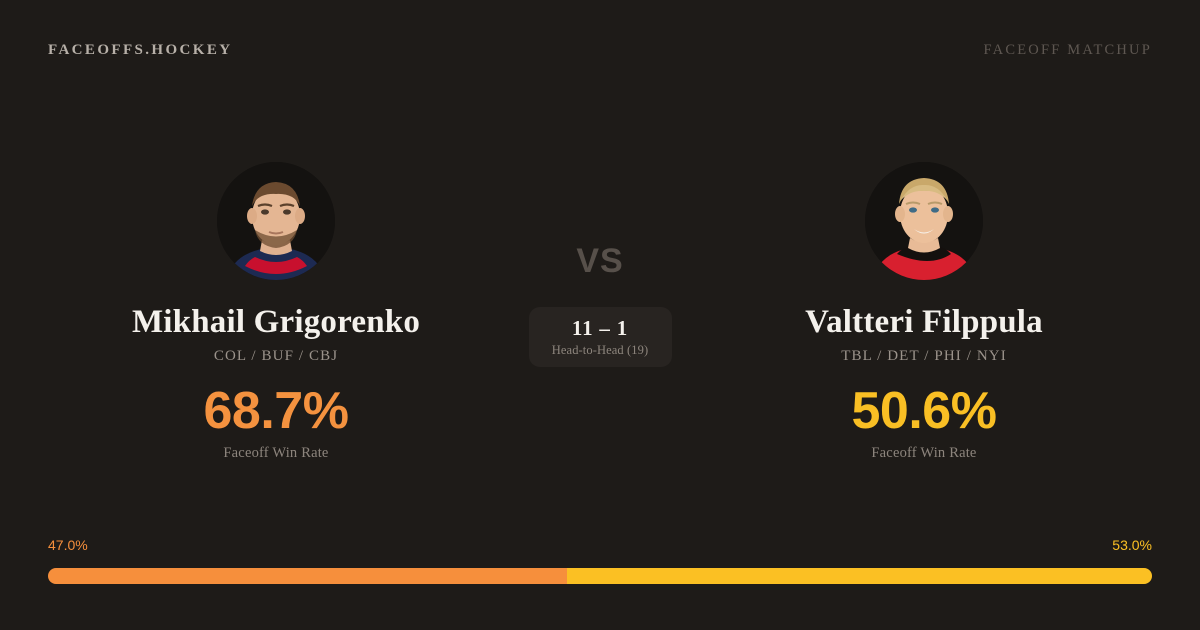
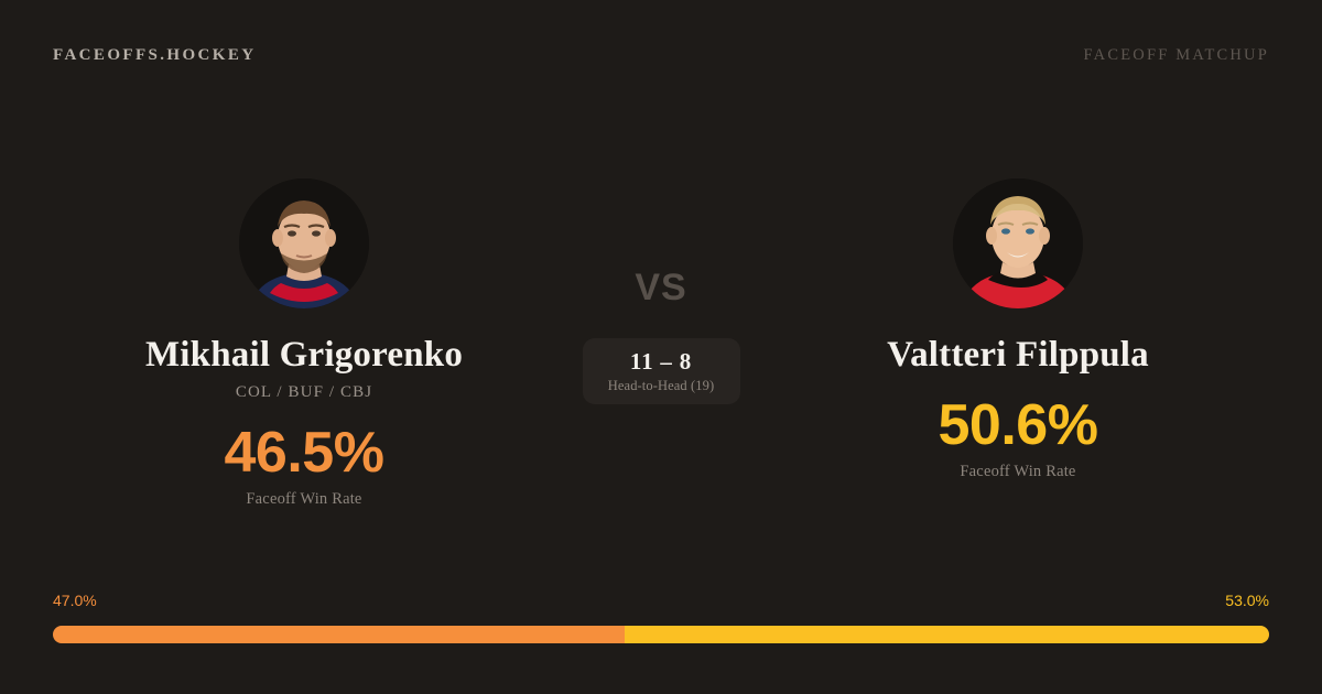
  FACEOFFS.HOCKEY
  FACEOFF MATCHUP
  Mikhail Grigorenko
  COL / BUF / CBJ
- 68.7%
+ 46.5%
  Faceoff Win Rate
  VS
- 11 – 1
+ 11 – 8
  Head-to-Head (19)
  Valtteri Filppula
- TBL / DET / PHI / NYI
  50.6%
  Faceoff Win Rate
  47.0%
  53.0%
